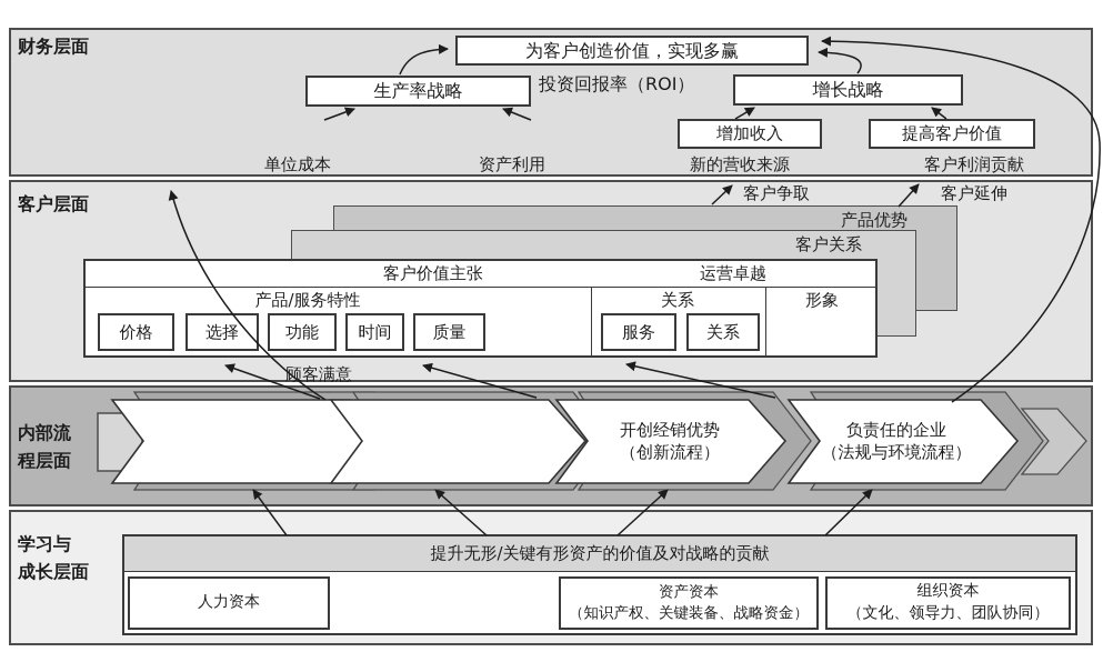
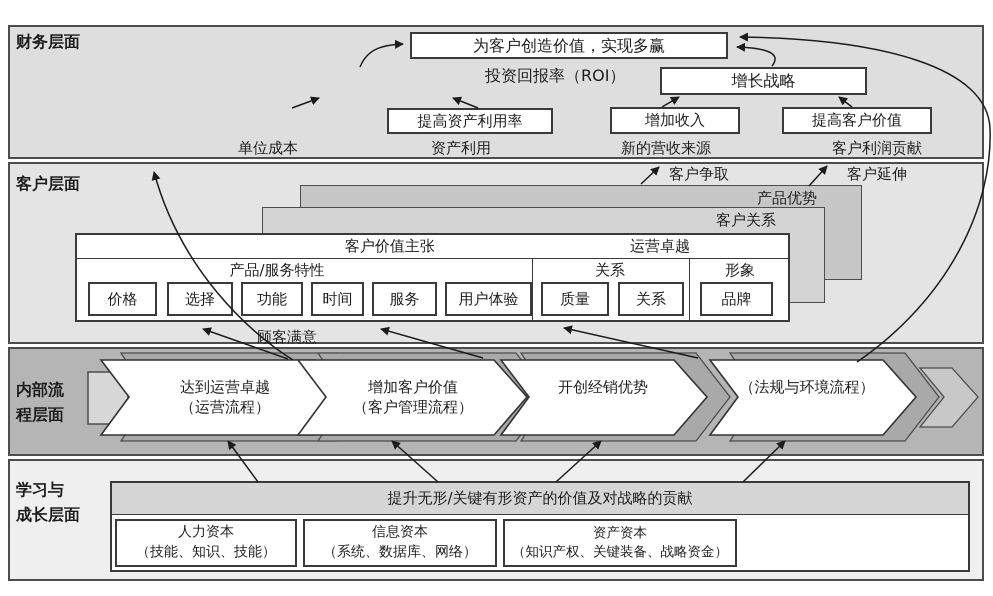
  财务层面
  客户层面
  内部流
  程层面
  学习与
  成长层面
  为客户创造价值，实现多赢
  投资回报率（ROI）
- 生产率战略
  增长战略
+ 提高资产利用率
  增加收入
  提高客户价值
  单位成本
  资产利用
  新的营收来源
  客户利润贡献
  客户争取
  客户延伸
  产品优势
  客户关系
  客户价值主张
  运营卓越
  产品/服务特性
  关系
  形象
  价格
  选择
  功能
  时间
- 质量
+ 服务
+ 用户体验
- 服务
+ 质量
  关系
+ 品牌
  顾客满意
+ 达到运营卓越
+ （运营流程）
+ 增加客户价值
+ （客户管理流程）
  开创经销优势
- （创新流程）
- 负责任的企业
  （法规与环境流程）
  提升无形/关键有形资产的价值及对战略的贡献
  人力资本
+ （技能、知识、技能）
+ 信息资本
+ （系统、数据库、网络）
  资产资本
  （知识产权、关键装备、战略资金）
- 组织资本
- （文化、领导力、团队协同）
